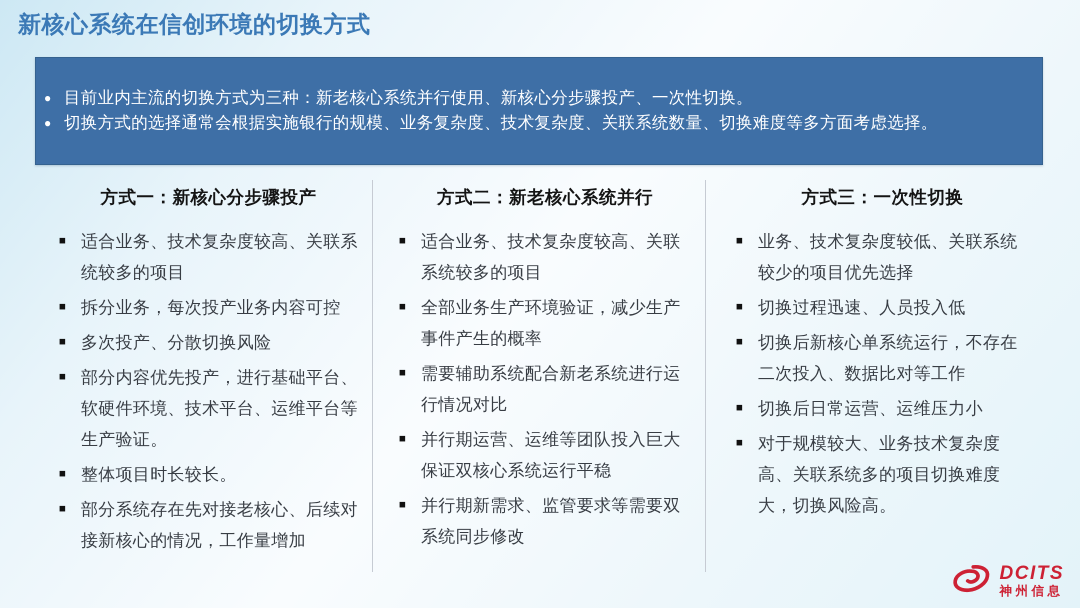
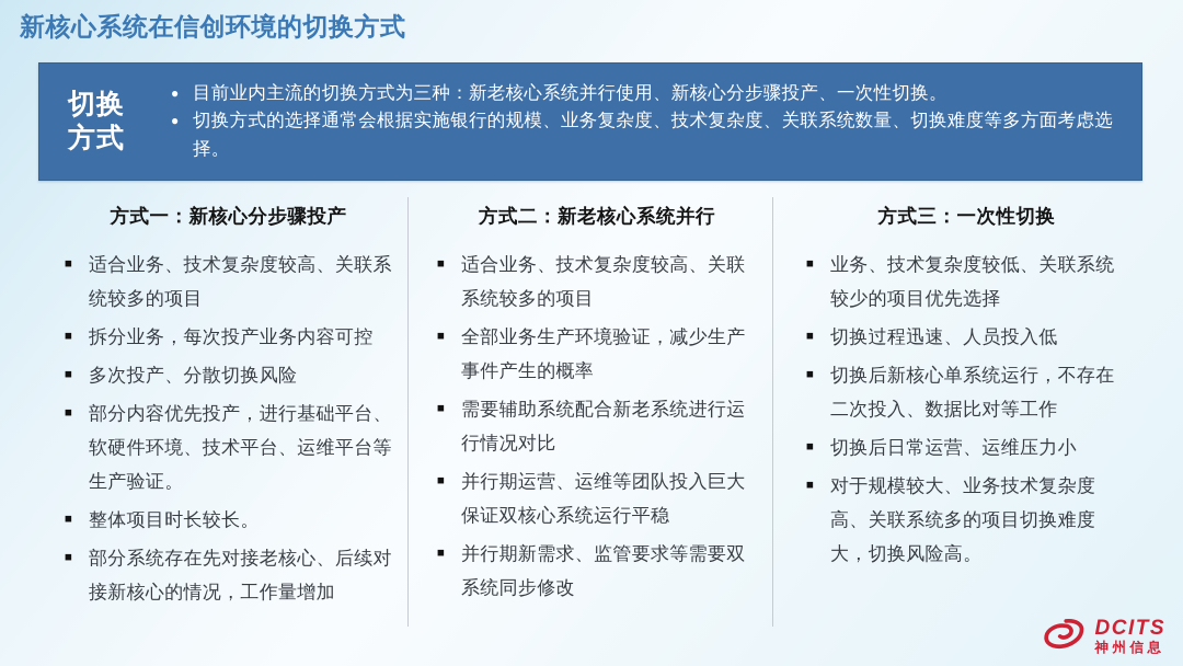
  新核心系统在信创环境的切换方式
+ 切换
+ 方式
  ●
  目前业内主流的切换方式为三种：新老核心系统并行使用、新核心分步骤投产、一次性切换。
  ●
  切换方式的选择通常会根据实施银行的规模、业务复杂度、技术复杂度、关联系统数量、切换难度等多方面考虑选择。
  方式一：新核心分步骤投产
  ■
  适合业务、技术复杂度较高、关联系统较多的项目
  ■
  拆分业务，每次投产业务内容可控
  ■
  多次投产、分散切换风险
  ■
  部分内容优先投产，进行基础平台、软硬件环境、技术平台、运维平台等生产验证。
  ■
  整体项目时长较长。
  ■
  部分系统存在先对接老核心、后续对接新核心的情况，工作量增加
  方式二：新老核心系统并行
  ■
  适合业务、技术复杂度较高、关联系统较多的项目
  ■
  全部业务生产环境验证，减少生产事件产生的概率
  ■
  需要辅助系统配合新老系统进行运行情况对比
  ■
  并行期运营、运维等团队投入巨大保证双核心系统运行平稳
  ■
  并行期新需求、监管要求等需要双系统同步修改
  方式三：一次性切换
  ■
  业务、技术复杂度较低、关联系统较少的项目优先选择
  ■
  切换过程迅速、人员投入低
  ■
  切换后新核心单系统运行，不存在二次投入、数据比对等工作
  ■
  切换后日常运营、运维压力小
  ■
  对于规模较大、业务技术复杂度高、关联系统多的项目切换难度大，切换风险高。
  DCITS
  神州信息
